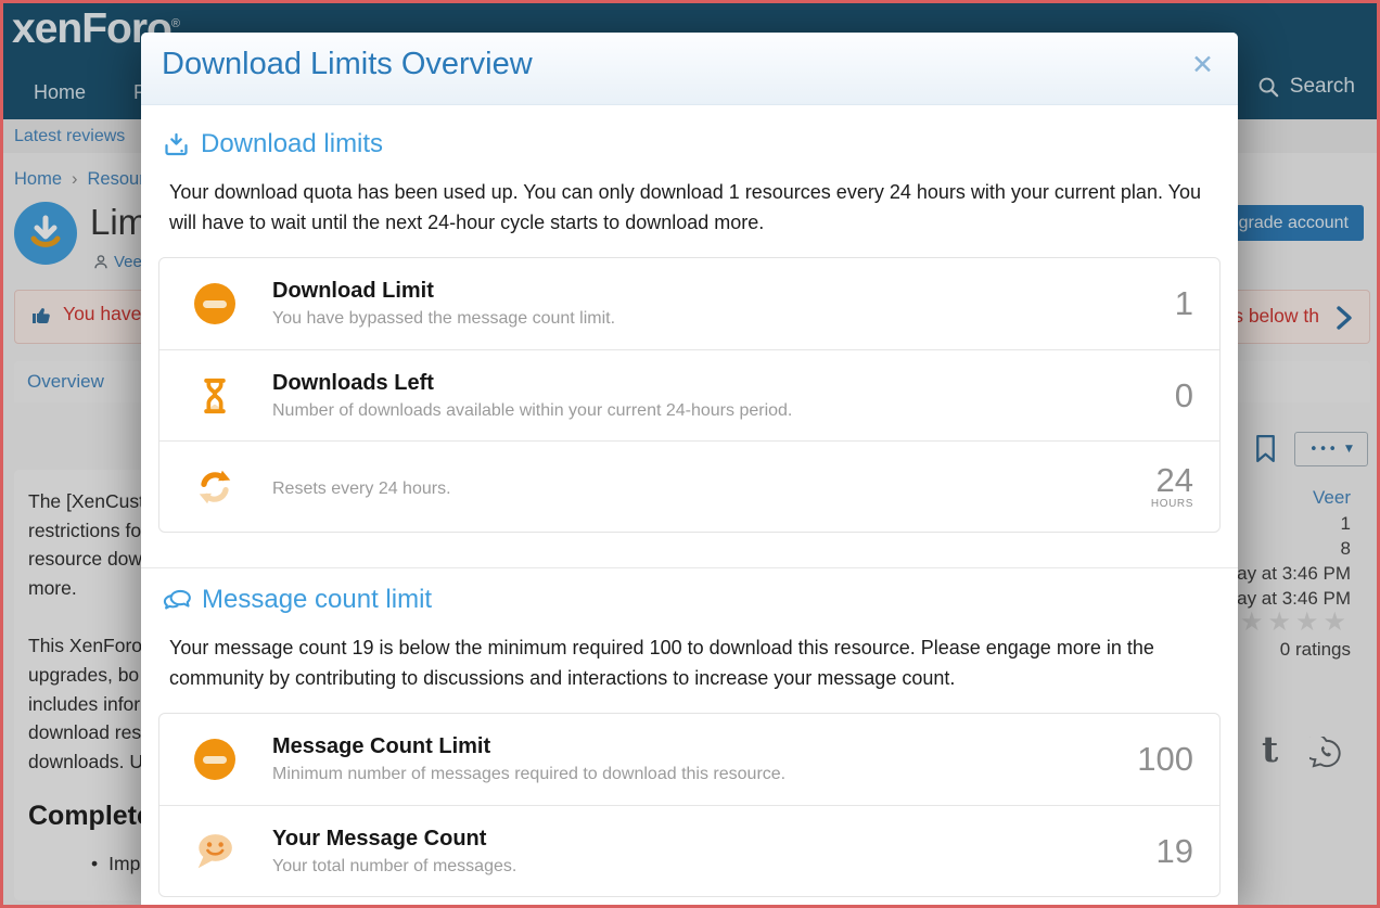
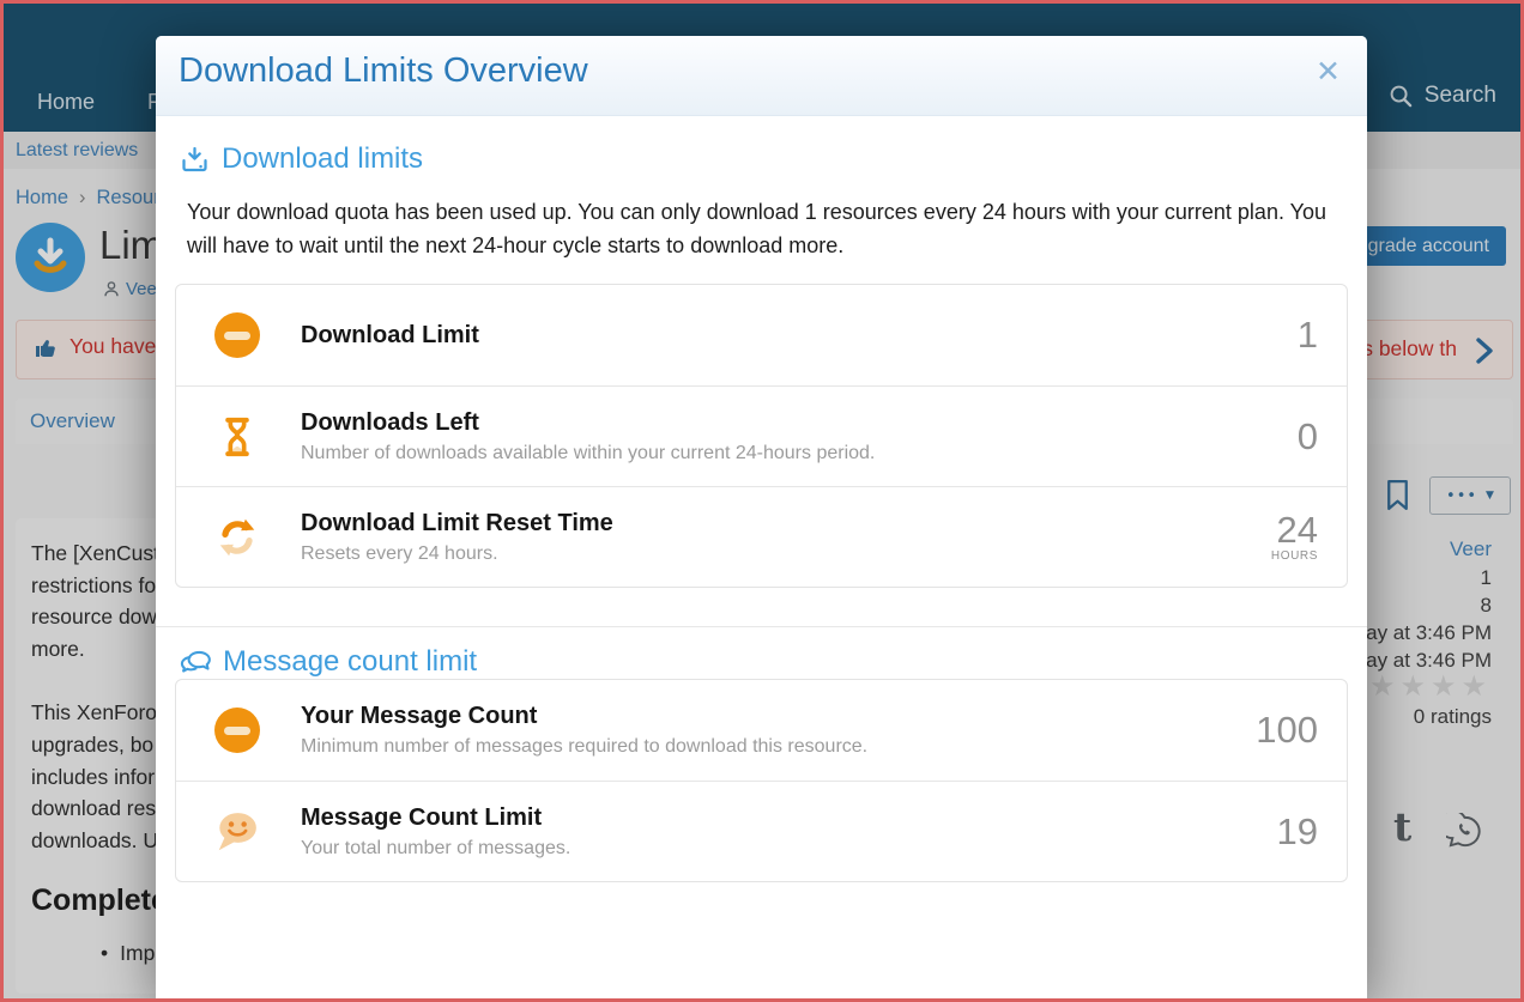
- xenForo®
  Home
  Search
  Latest reviews
  Home
  ›
  Lim
  Vee
  You have
  s below th
  Overview
  grade account
  •••
  ▼
  Veer
  1
  8
  ay at 3:46 PM
  ay at 3:46 PM
  ★★★★
  0 ratings
  t
  The [XenCus
  restrictions fo
  resource dow
  more.
  This XenForo
  upgrades, bo
  includes infor
  download res
  downloads. U
  Complet
  Download Limits Overview
  ✕
  Download limits
  Your download quota has been used up. You can only download 1 resources every 24 hours with your current plan. You will have to wait until the next 24-hour cycle starts to download more.
  Download Limit
- You have bypassed the message count limit.
  1
  Downloads Left
  Number of downloads available within your current 24-hours period.
  0
+ Download Limit Reset Time
  Resets every 24 hours.
  24
  HOURS
  Message count limit
- Your message count 19 is below the minimum required 100 to download this resource. Please engage more in the community by contributing to discussions and interactions to increase your message count.
- Message Count Limit
+ Your Message Count
  Minimum number of messages required to download this resource.
  100
- Your Message Count
+ Message Count Limit
  Your total number of messages.
  19
